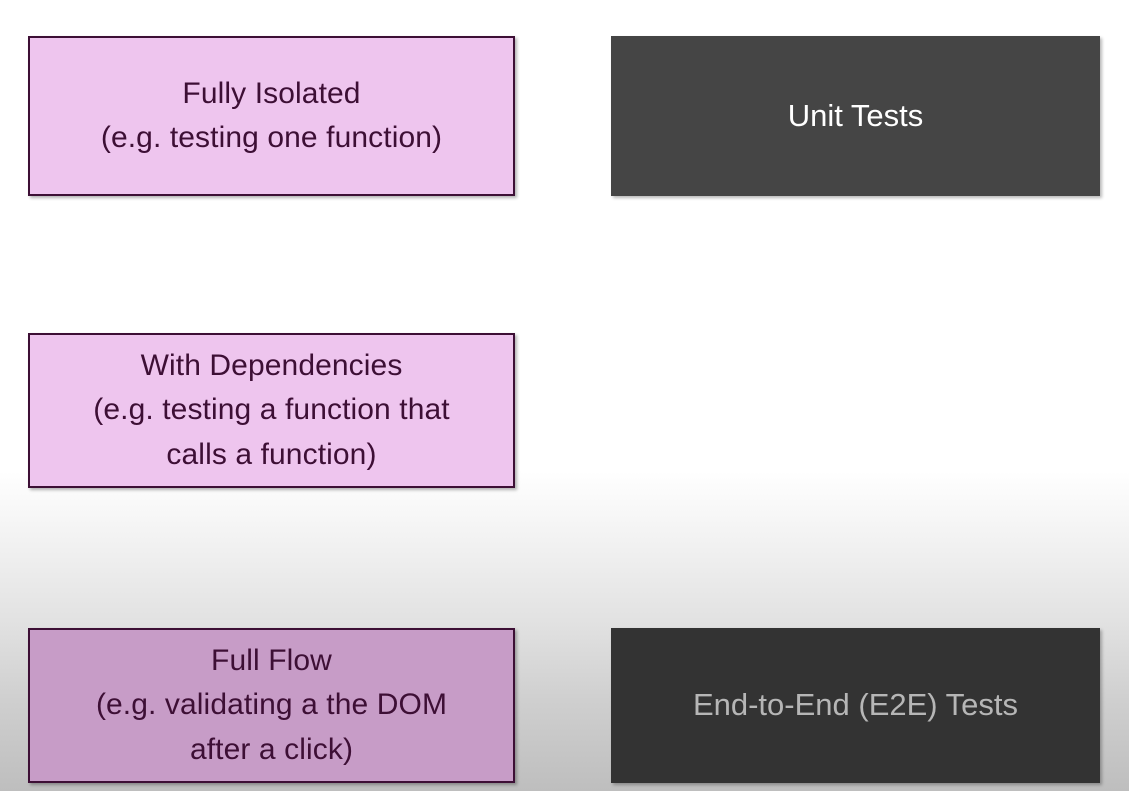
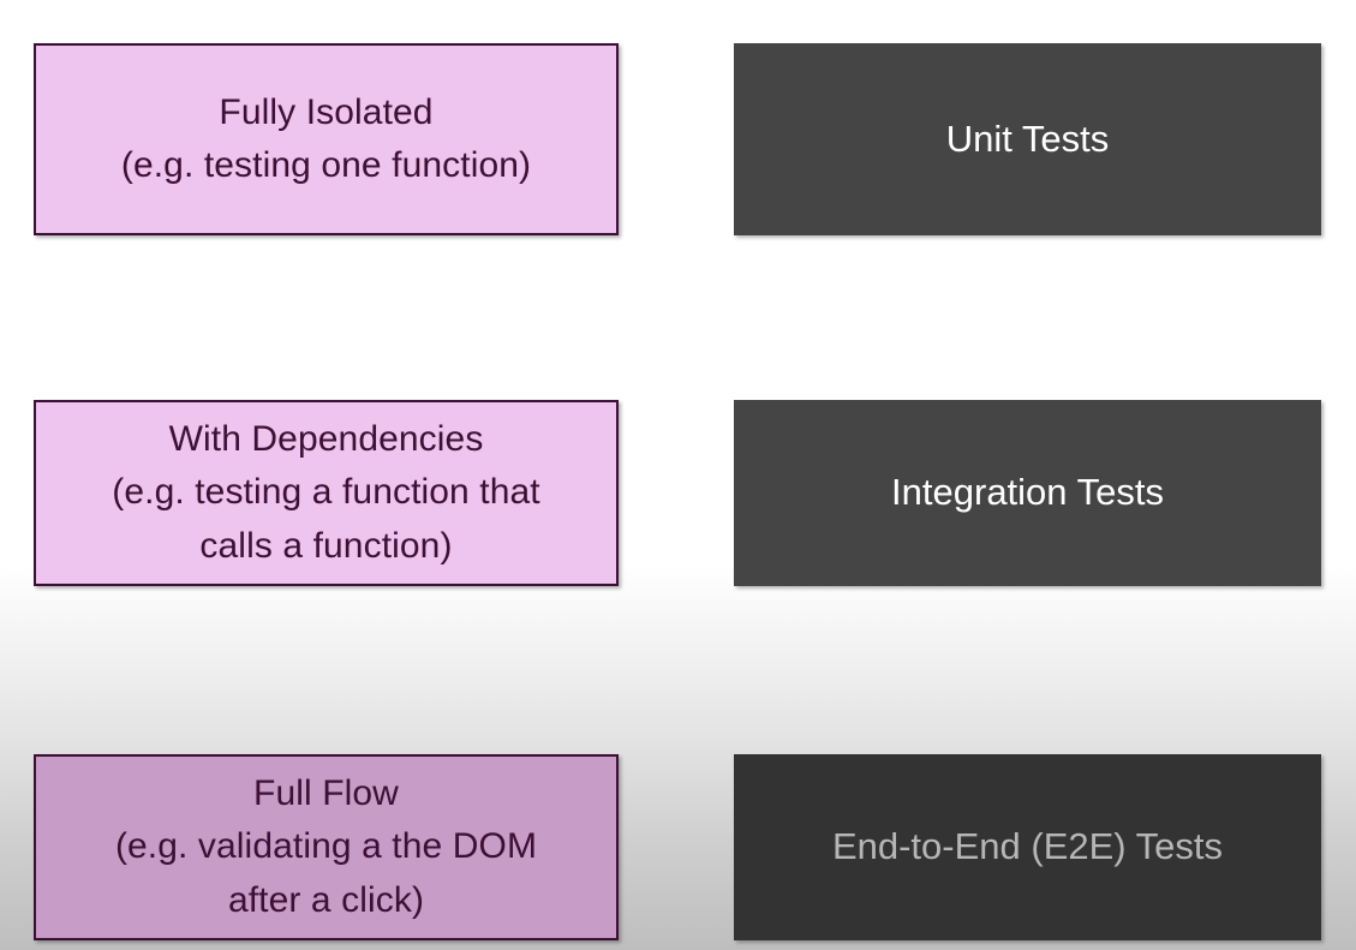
  Fully Isolated
  (e.g. testing one function)
  Unit Tests
  With Dependencies
  (e.g. testing a function that
  calls a function)
+ Integration Tests
  Full Flow
  (e.g. validating a the DOM
  after a click)
  End-to-End (E2E) Tests
